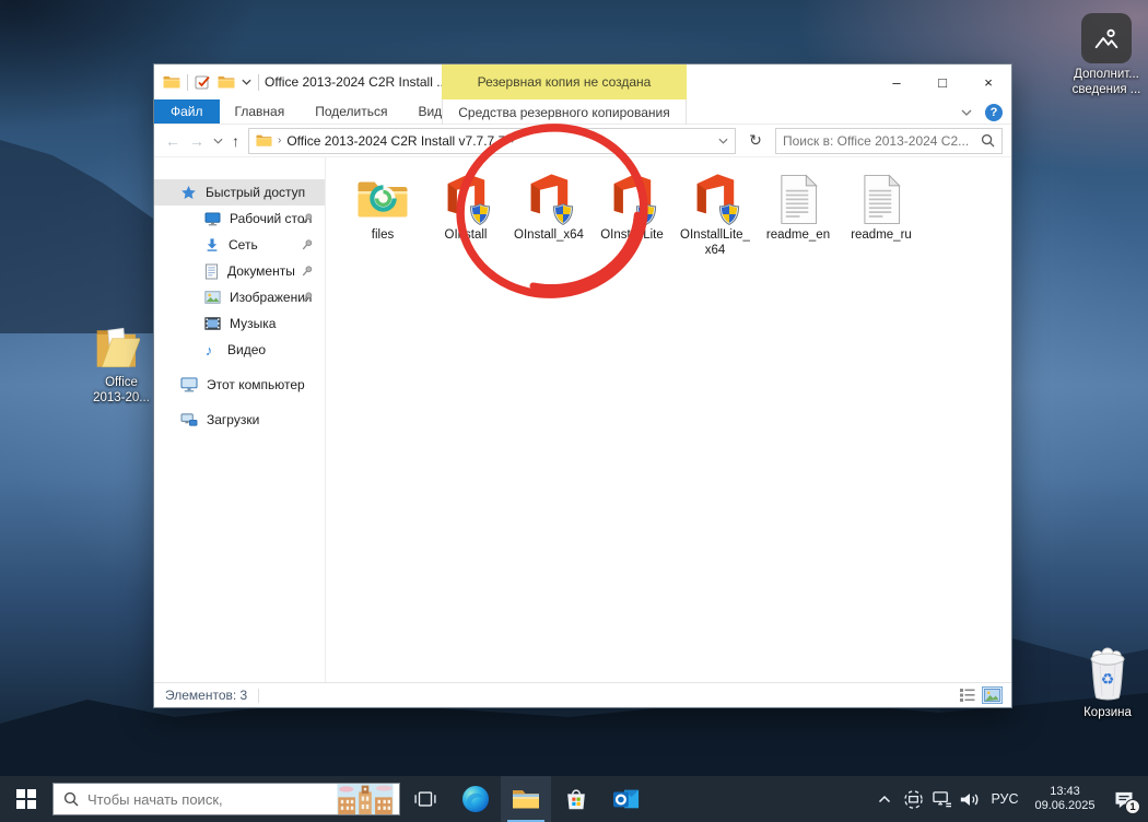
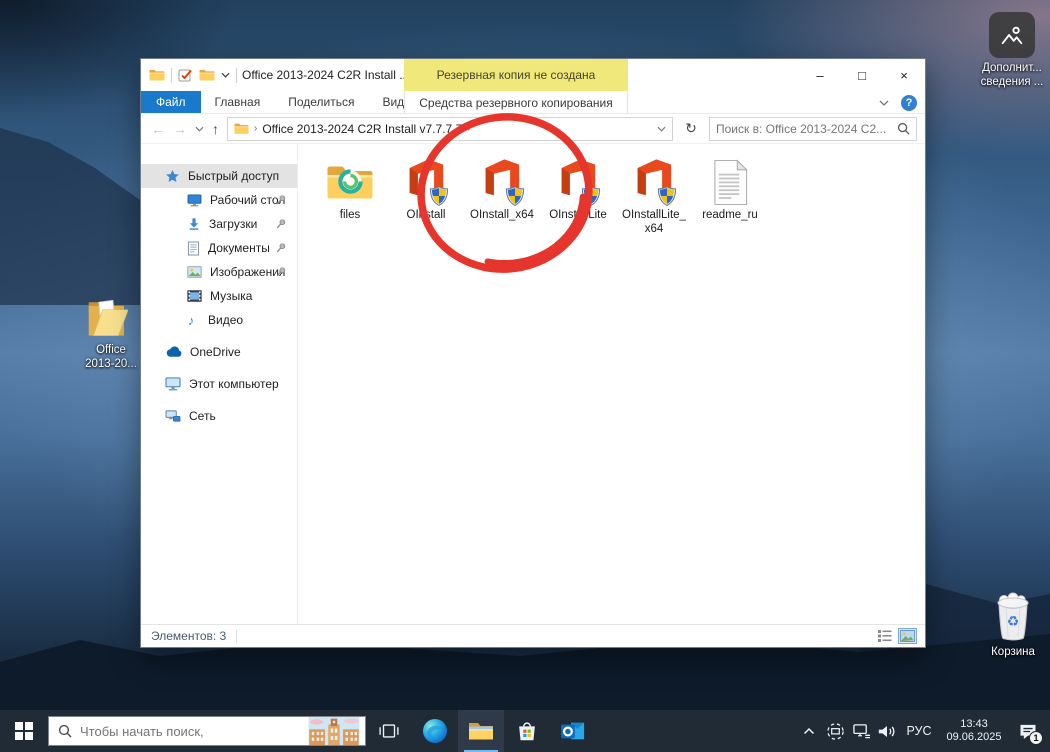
  Office
  2013-20...
  Дополнит...
  сведения ...
  ♻
  Корзина
  Office 2013-2024 C2R Install .
  Резервная копия не создана
  –
  □
  ×
  Файл
  Главная
  Поделиться
  Вид
  Средства резервного копирования
  ?
  ←
  →
  ↑
  ›
  Office 2013-2024 C2R Install v7.7.7.
  ↻
  Поиск в: Office 2013-2024 C2...
  Быстрый доступ
  Рабочий сто
- Сеть
+ Загрузки
  Документы
  Изображени
  Музыка
  ♪
  Видео
+ OneDrive
  Этот компьютер
- Загрузки
+ Сеть
  files
  OItall
  OInstall_x64
  OInstLite
  OInstallLite_x64
- readme_en
  readme_ru
  Элементов: 3
  Чтобы начать поиск,
  РУС
  13:43
  09.06.2025
  1
